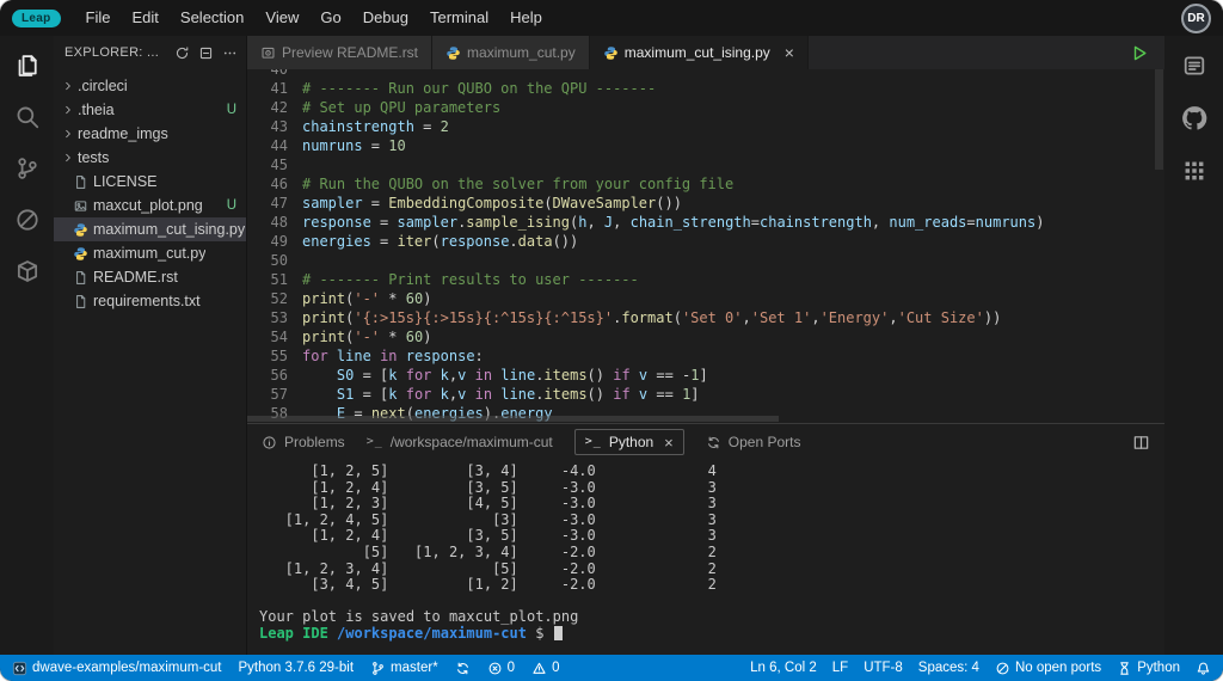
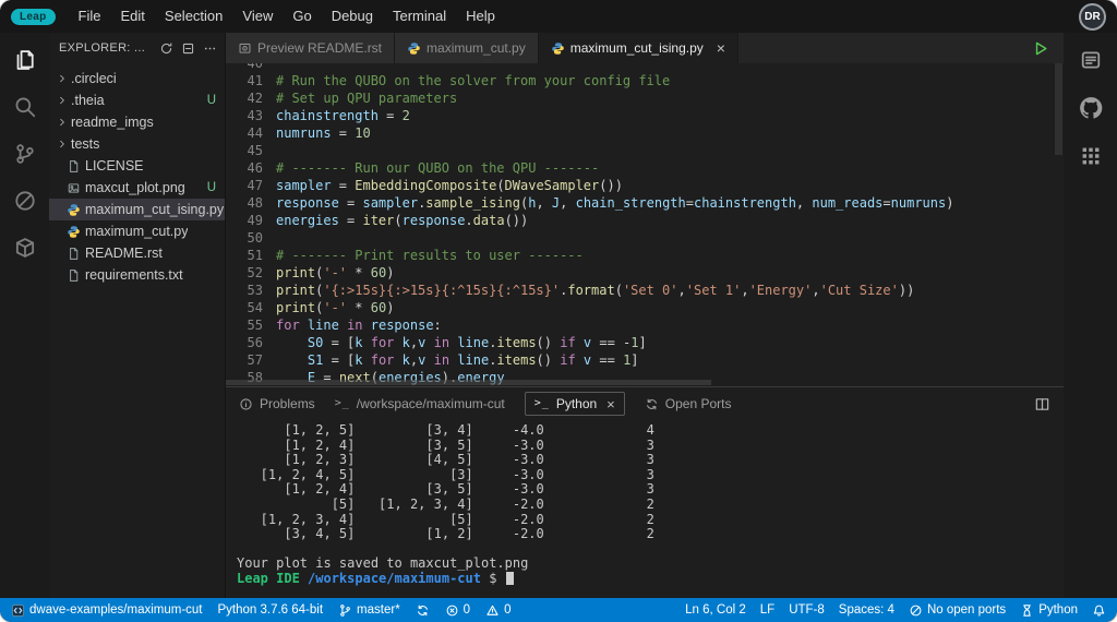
  Leap
  File
  Edit
  Selection
  View
  Go
  Debug
  Terminal
  Help
  DR
  EXPLORER: ...
  .circleci
  .theia
  U
  readme_imgs
  tests
  LICENSE
  maxcut_plot.png
  U
  maximum_cut_ising.py
  maximum_cut.py
  README.rst
  requirements.txt
  Preview README.rst
  maximum_cut.py
  maximum_cut_ising.py
  ×
  40
  41
- # ------- Run our QUBO on the QPU -------
+ # Run the QUBO on the solver from your config file
  42
  # Set up QPU parameters
  43
  chainstrength = 2
  44
  numruns = 10
  45
  46
- # Run the QUBO on the solver from your config file
+ # ------- Run our QUBO on the QPU -------
  47
  sampler = EmbeddingComposite(DWaveSampler())
  48
  response = sampler.sample_ising(h, J, chain_strength=chainstrength, num_reads=numruns)
  49
  energies = iter(response.data())
  50
  51
  # ------- Print results to user -------
  52
  print('-' * 60)
  53
  print('{:>15s}{:>15s}{:^15s}{:^15s}'.format('Set 0','Set 1','Energy','Cut Size'))
  54
  print('-' * 60)
  55
  for line in response:
  56
  S0 = [k for k,v in line.items() if v == -1]
  57
  S1 = [k for k,v in line.items() if v == 1]
  58
  E = next(energies).energy
  Problems
  >_
  /workspace/maximum-cut
  >_
  Python
  ×
  Open Ports
  [1, 2, 5] [3, 4] -4.0 4
  [1, 2, 4] [3, 5] -3.0 3
  [1, 2, 3] [4, 5] -3.0 3
  [1, 2, 4, 5] [3] -3.0 3
  [1, 2, 4] [3, 5] -3.0 3
  [5] [1, 2, 3, 4] -2.0 2
  [1, 2, 3, 4] [5] -2.0 2
  [3, 4, 5] [1, 2] -2.0 2
  Your plot is saved to maxcut_plot.png
  Leap IDE /workspace/maximum-cut $
  dwave-examples/maximum-cut
- Python 3.7.6 29-bit
+ Python 3.7.6 64-bit
  master*
  0
  0
  Ln 6, Col 2
  LF
  UTF-8
  Spaces: 4
  No open ports
  Python
